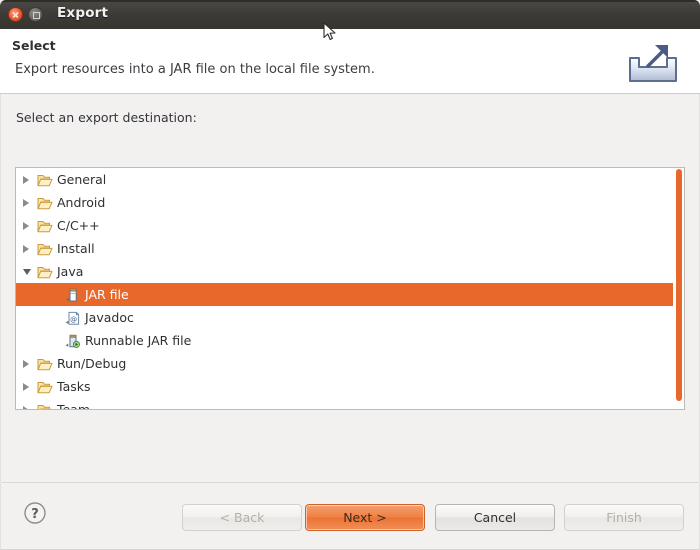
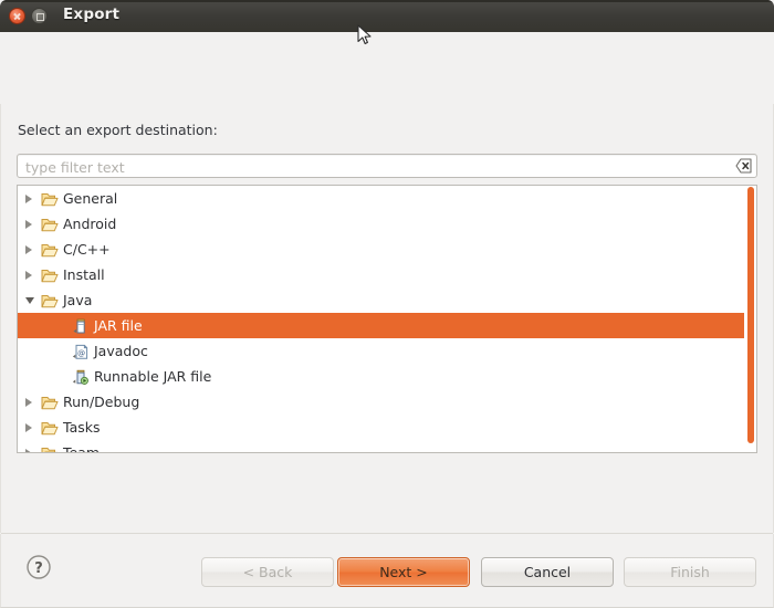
  Export
- Select
- Export resources into a JAR file on the local file system.
  Select an export destination:
+ type filter text
  General
  Android
  C/C++
  Install
  Java
  JAR file
  @
  Javadoc
  Runnable JAR file
  Run/Debug
  Tasks
  ?
  < Back
  Next >
  Cancel
  Finish
